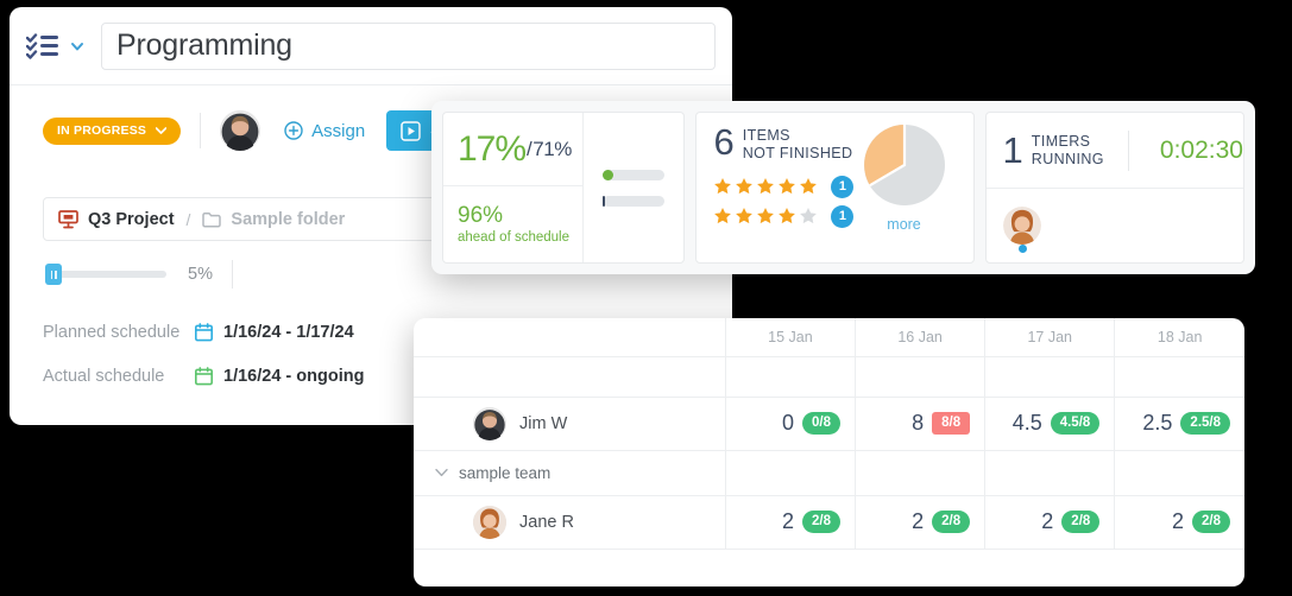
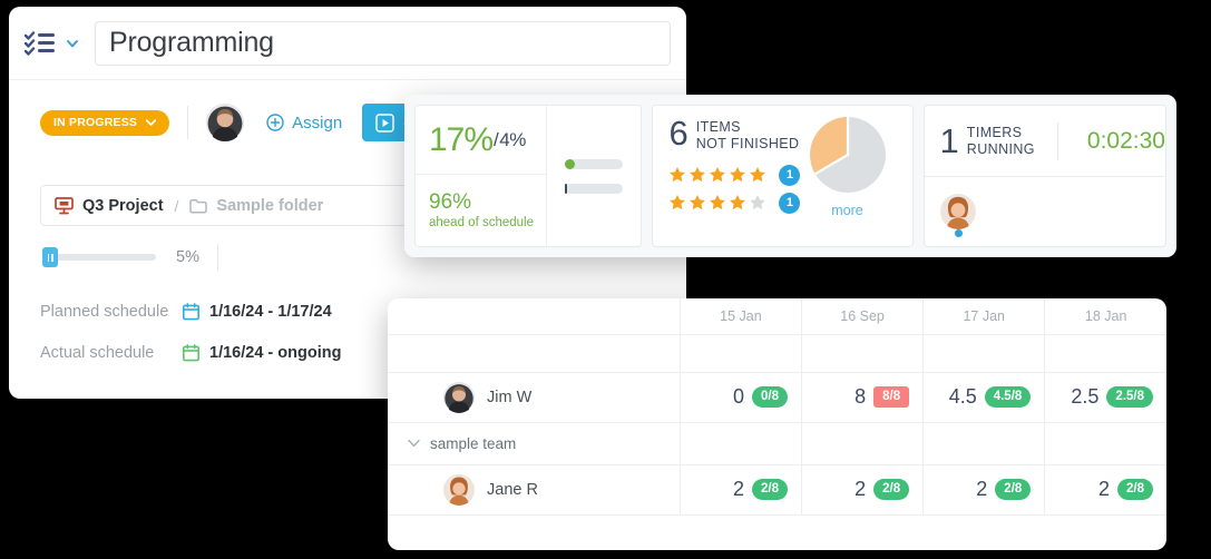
  Programming
  IN PROGRESS
  Assign
  Q3 Project
  /
  Sample folder
  5%
  Planned schedule
  1/16/24 - 1/17/24
  Actual schedule
  1/16/24 - ongoing
- 	15 Jan	16 Jan	17 Jan	18 Jan
+ 	15 Jan	16 Sep	17 Jan	18 Jan
  Jim W	0 0/8	8 8/8	4.5 4.5/8	2.5 2.5/8
  sample team
  Jane R	2 2/8	2 2/8	2 2/8	2 2/8
  17%
  /
- 71%
+ 4%
  96%
  ahead of schedule
  6
  ITEMS
  NOT FINISHED
  1
  1
  more
  1
  TIMERS
  RUNNING
  0:02:30
